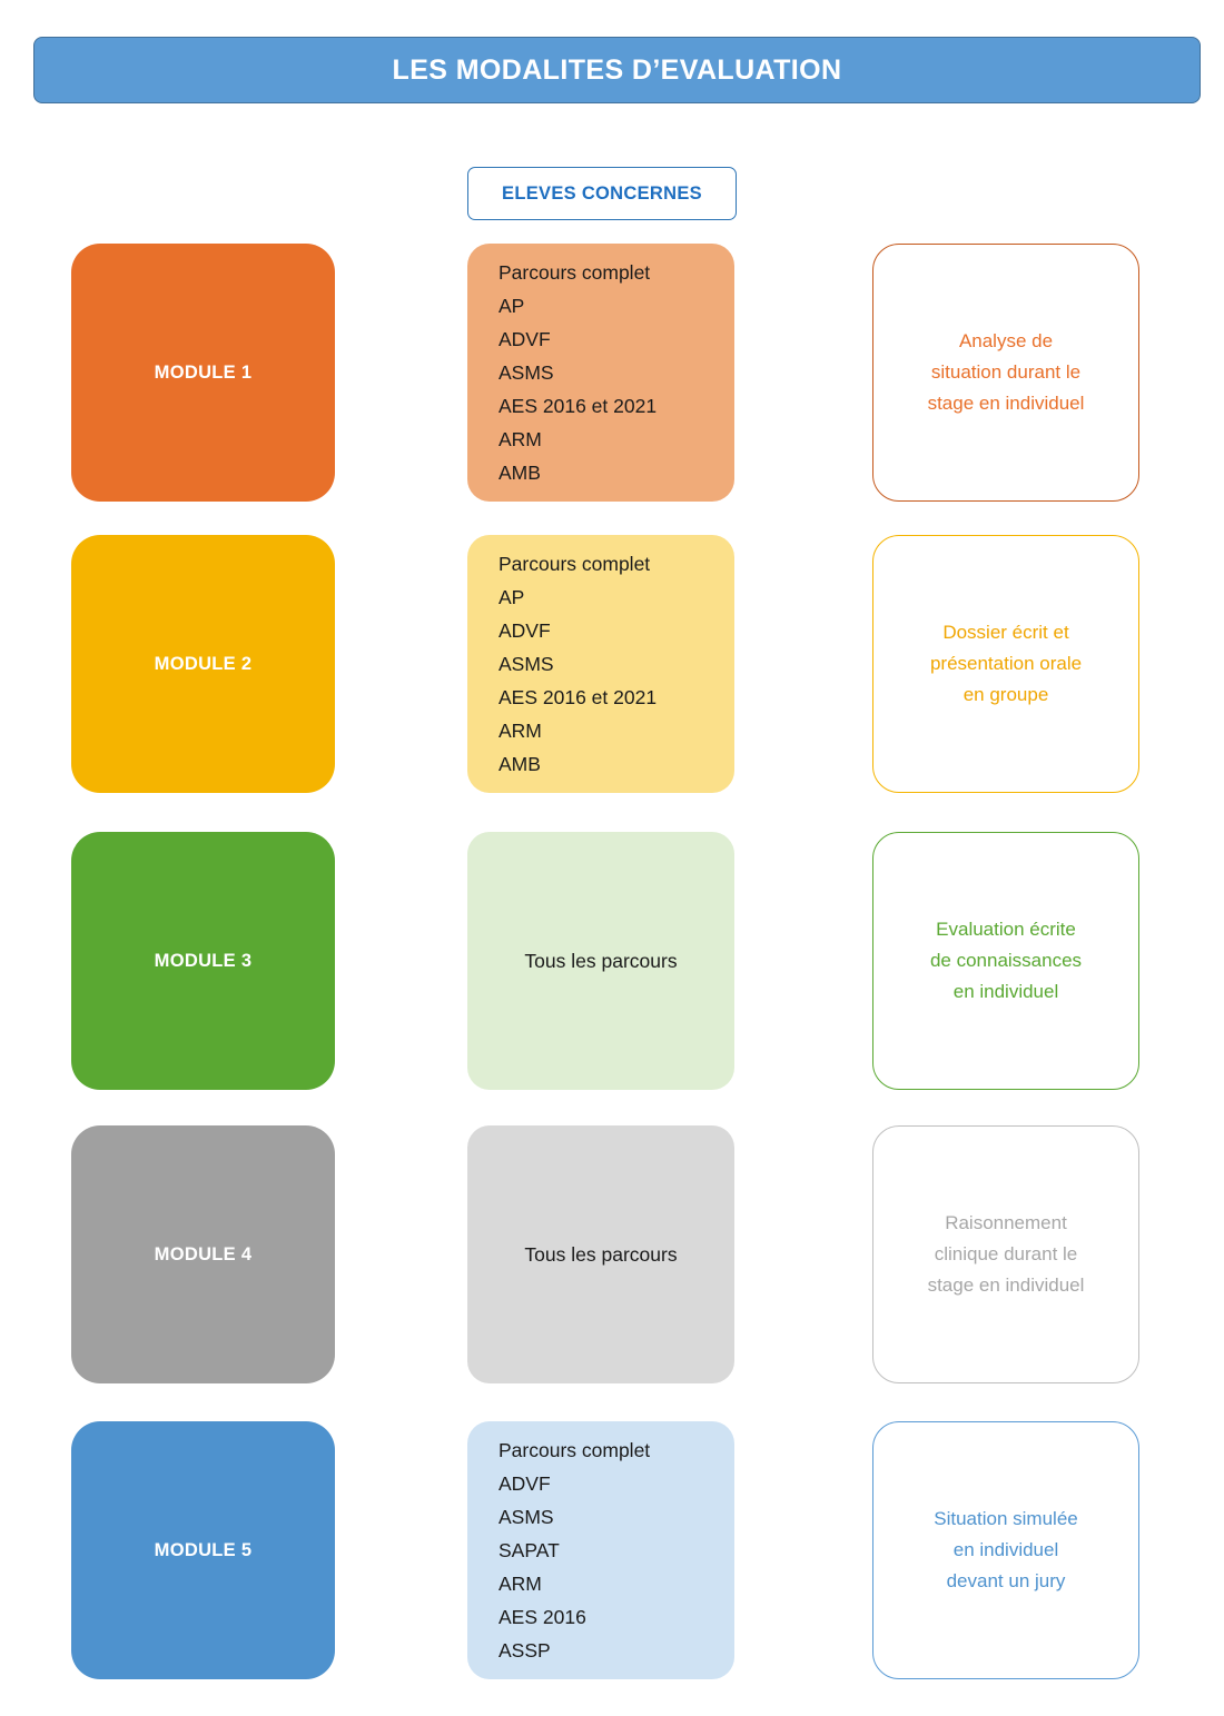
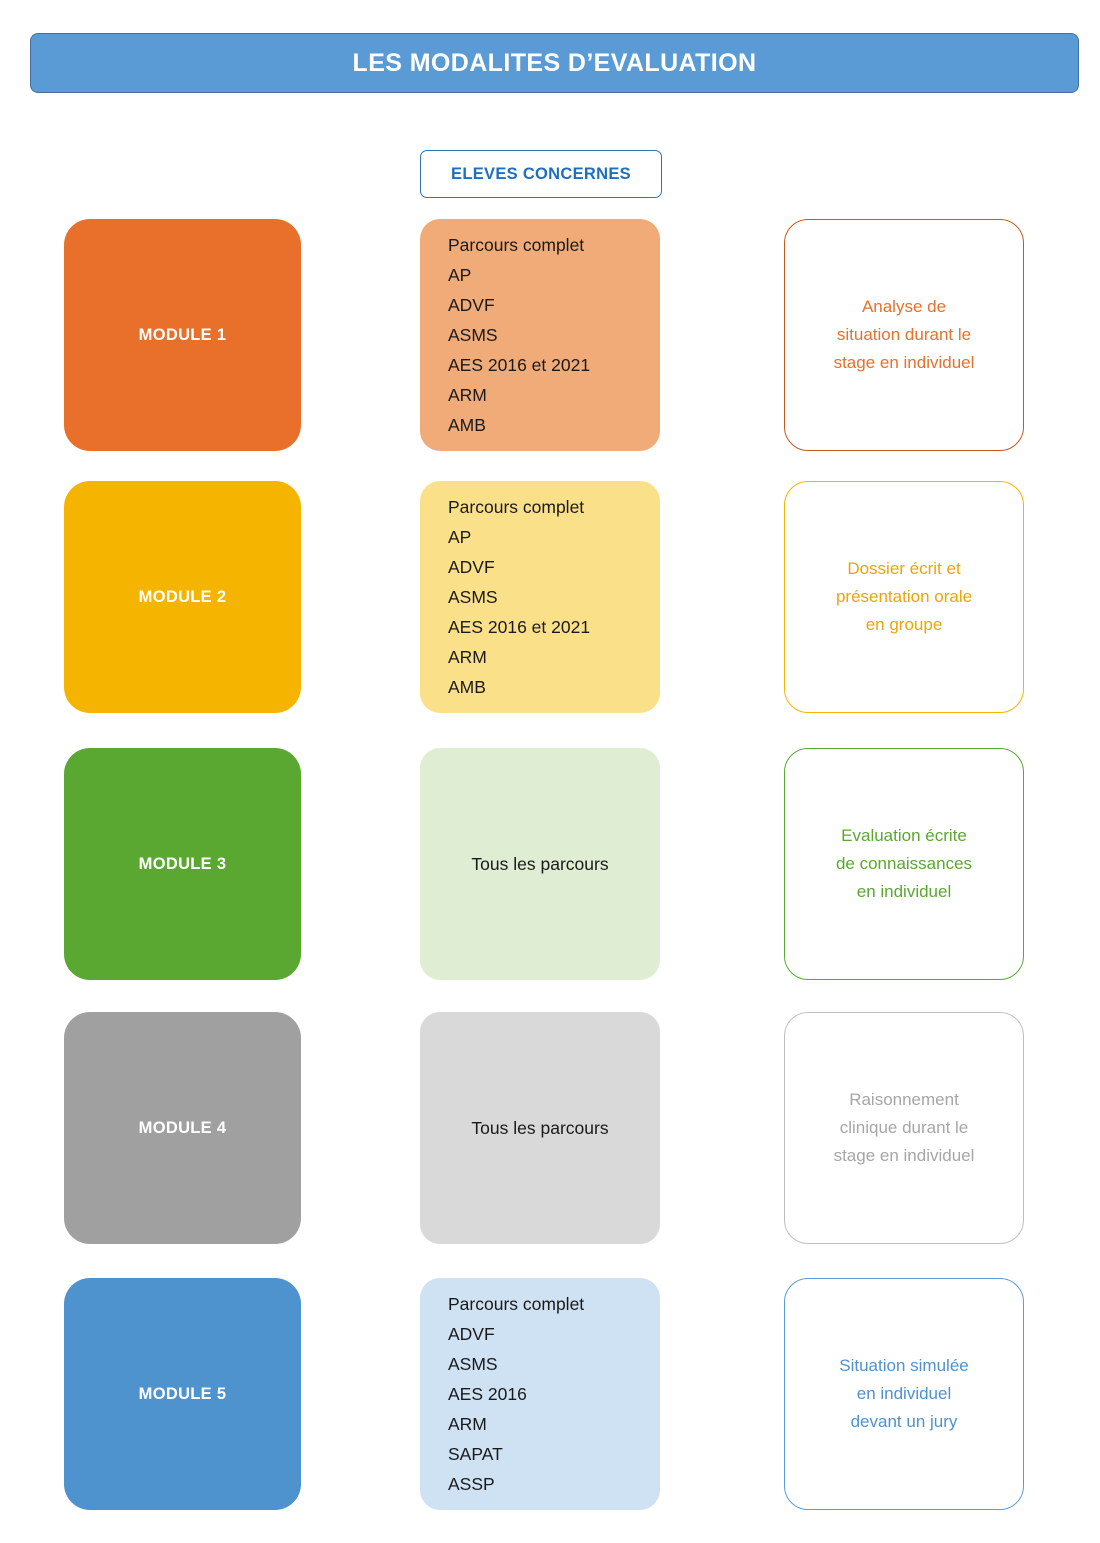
  LES MODALITES D’EVALUATION
  ELEVES CONCERNES
  MODULE 1
  Parcours complet
  AP
  ADVF
  ASMS
  AES 2016 et 2021
  ARM
  AMB
  Analyse de
  situation durant le
  stage en individuel
  MODULE 2
  Parcours complet
  AP
  ADVF
  ASMS
  AES 2016 et 2021
  ARM
  AMB
  Dossier écrit et
  présentation orale
  en groupe
  MODULE 3
  Tous les parcours
  Evaluation écrite
  de connaissances
  en individuel
  MODULE 4
  Tous les parcours
  Raisonnement
  clinique durant le
  stage en individuel
  MODULE 5
  Parcours complet
  ADVF
  ASMS
- SAPAT
+ AES 2016
  ARM
- AES 2016
+ SAPAT
  ASSP
  Situation simulée
  en individuel
  devant un jury
